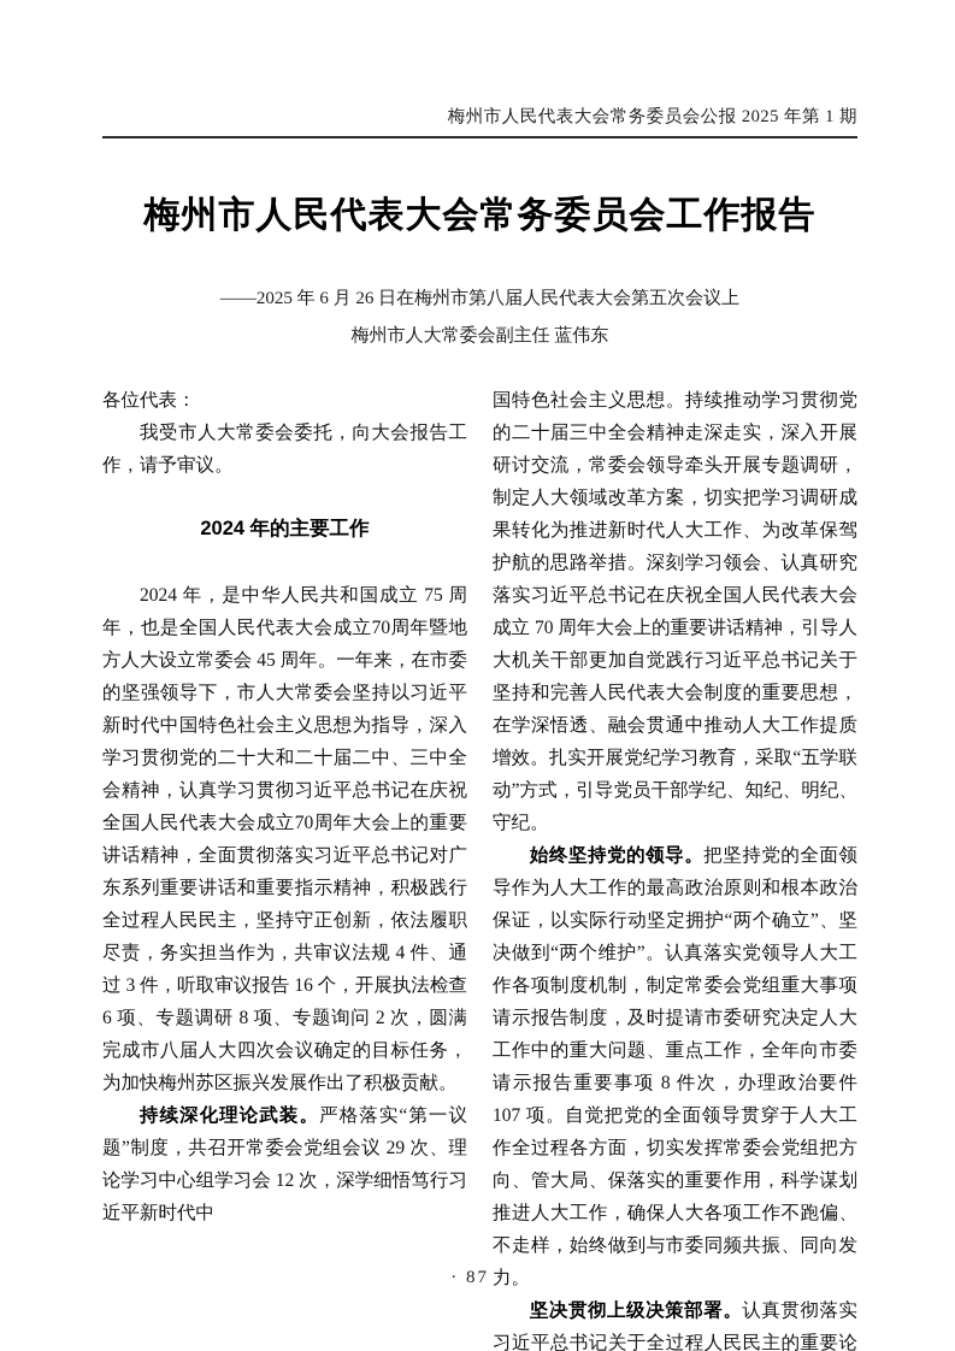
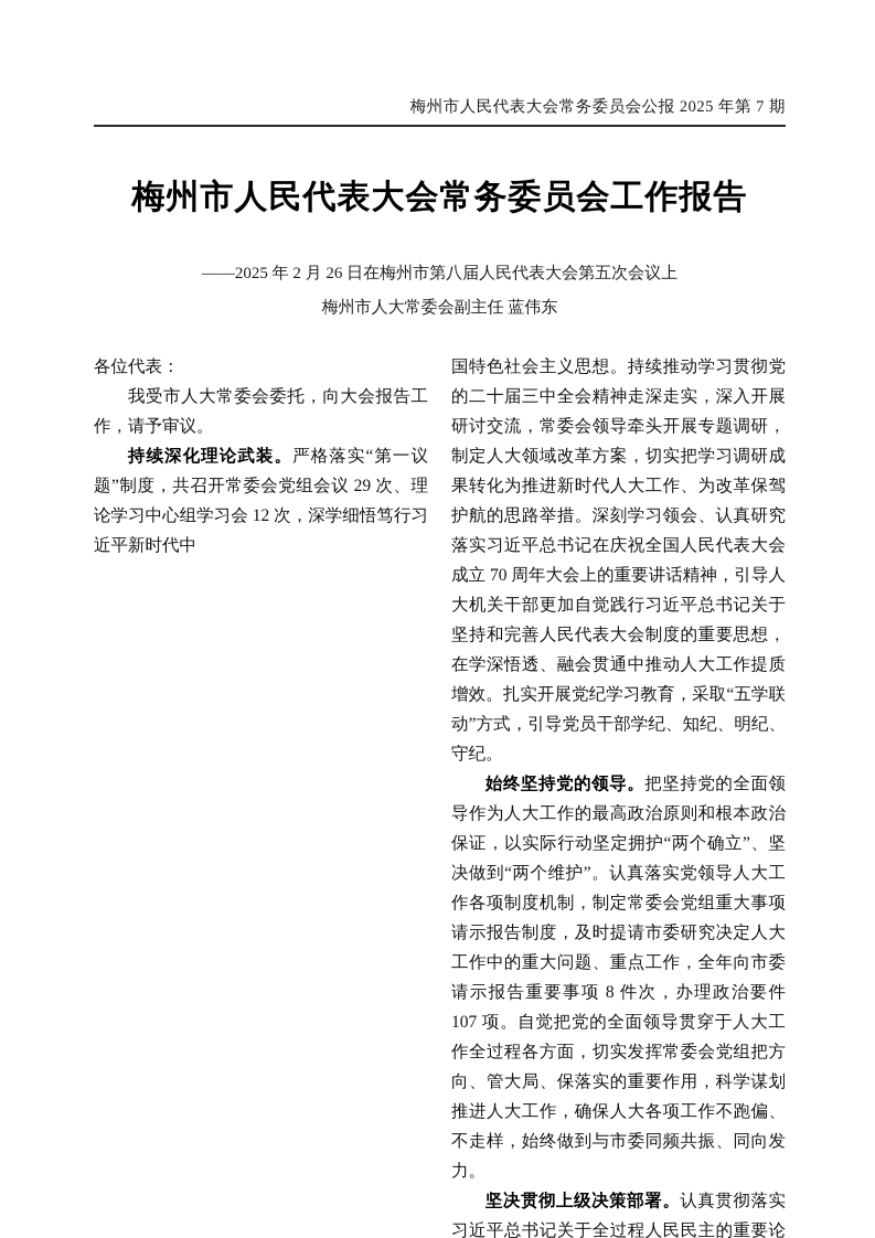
- 梅州市人民代表大会常务委员会公报 2025 年第 1 期
+ 梅州市人民代表大会常务委员会公报 2025 年第 7 期
  梅州市人民代表大会常务委员会工作报告
- ——2025 年 6 月 26 日在梅州市第八届人民代表大会第五次会议上
+ ——2025 年 2 月 26 日在梅州市第八届人民代表大会第五次会议上
  梅州市人大常委会副主任 蓝伟东
  各位代表：
  我受市人大常委会委托，向大会报告工作，请予审议。
- 2024 年的主要工作
- 2024 年，是中华人民共和国成立 75 周年，也是全国人民代表大会成立70周年暨地方人大设立常委会 45 周年。一年来，在市委的坚强领导下，市人大常委会坚持以习近平新时代中国特色社会主义思想为指导，深入学习贯彻党的二十大和二十届二中、三中全会精神，认真学习贯彻习近平总书记在庆祝全国人民代表大会成立70周年大会上的重要讲话精神，全面贯彻落实习近平总书记对广东系列重要讲话和重要指示精神，积极践行全过程人民民主，坚持守正创新，依法履职尽责，务实担当作为，共审议法规 4 件、通过 3 件，听取审议报告 16 个，开展执法检查 6 项、专题调研 8 项、专题询问 2 次，圆满完成市八届人大四次会议确定的目标任务，为加快梅州苏区振兴发展作出了积极贡献。
  持续深化理论武装。严格落实“第一议题”制度，共召开常委会党组会议 29 次、理论学习中心组学习会 12 次，深学细悟笃行习近平新时代中
  国特色社会主义思想。持续推动学习贯彻党的二十届三中全会精神走深走实，深入开展研讨交流，常委会领导牵头开展专题调研，制定人大领域改革方案，切实把学习调研成果转化为推进新时代人大工作、为改革保驾护航的思路举措。深刻学习领会、认真研究落实习近平总书记在庆祝全国人民代表大会成立 70 周年大会上的重要讲话精神，引导人大机关干部更加自觉践行习近平总书记关于坚持和完善人民代表大会制度的重要思想，在学深悟透、融会贯通中推动人大工作提质增效。扎实开展党纪学习教育，采取“五学联动”方式，引导党员干部学纪、知纪、明纪、守纪。
  始终坚持党的领导。把坚持党的全面领导作为人大工作的最高政治原则和根本政治保证，以实际行动坚定拥护“两个确立”、坚决做到“两个维护”。认真落实党领导人大工作各项制度机制，制定常委会党组重大事项请示报告制度，及时提请市委研究决定人大工作中的重大问题、重点工作，全年向市委请示报告重要事项 8 件次，办理政治要件 107 项。自觉把党的全面领导贯穿于人大工作全过程各方面，切实发挥常委会党组把方向、管大局、保落实的重要作用，科学谋划推进人大工作，确保人大各项工作不跑偏、不走样，始终做到与市委同频共振、同向发力。
  坚决贯彻上级决策部署。认真贯彻落实习近平总书记关于全过程人民民主的重要论
- · 87 ·
